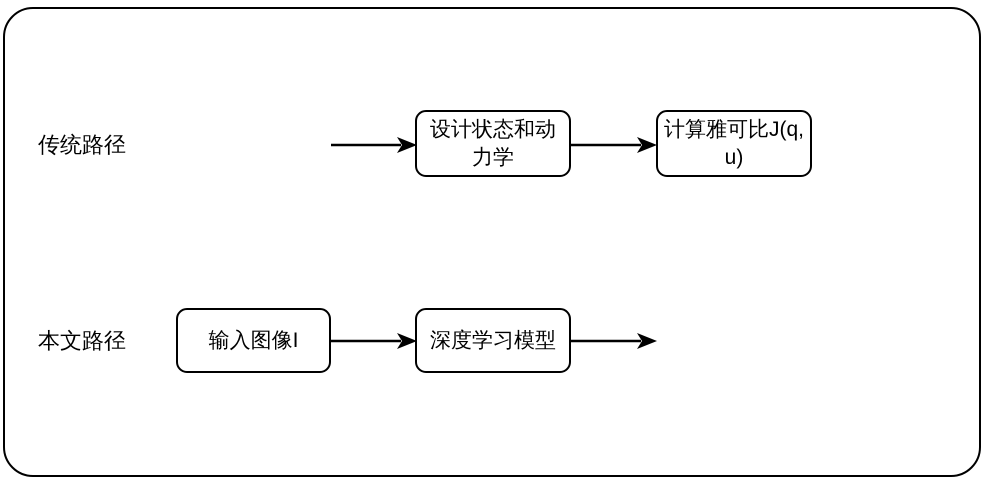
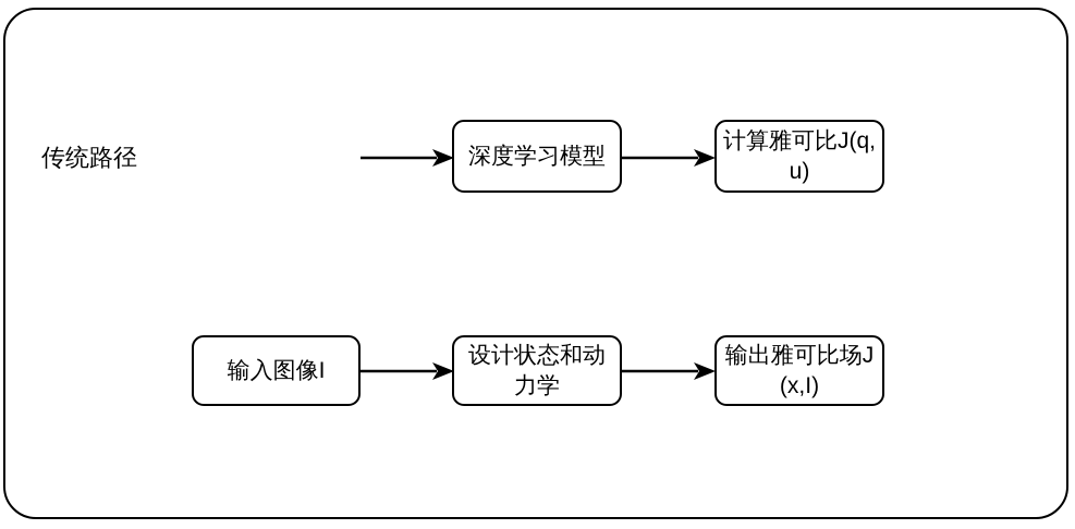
  传统路径
- 设计状态和动力学
+ 深度学习模型
  计算雅可比J(q,u)
- 本文路径
  输入图像I
- 深度学习模型
+ 设计状态和动力学
+ 输出雅可比场J(x,I)
